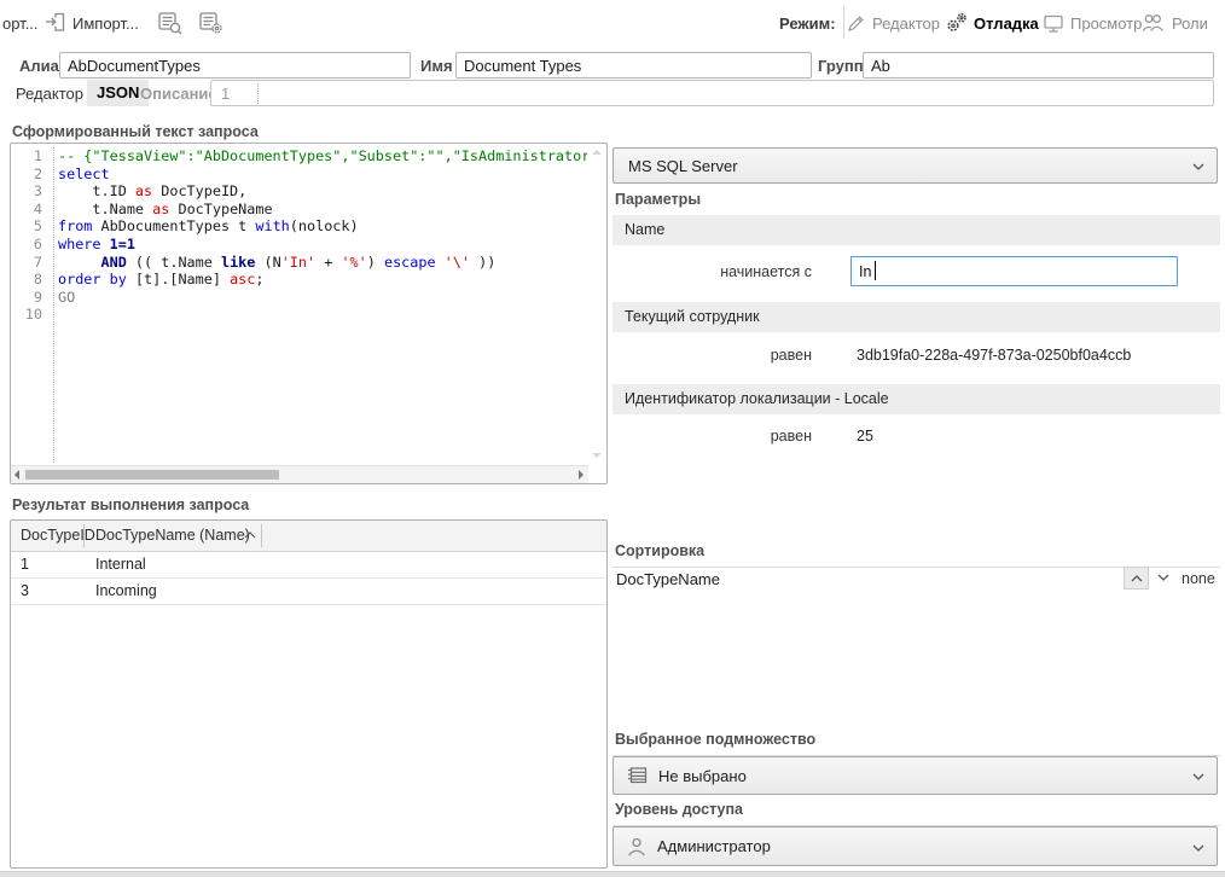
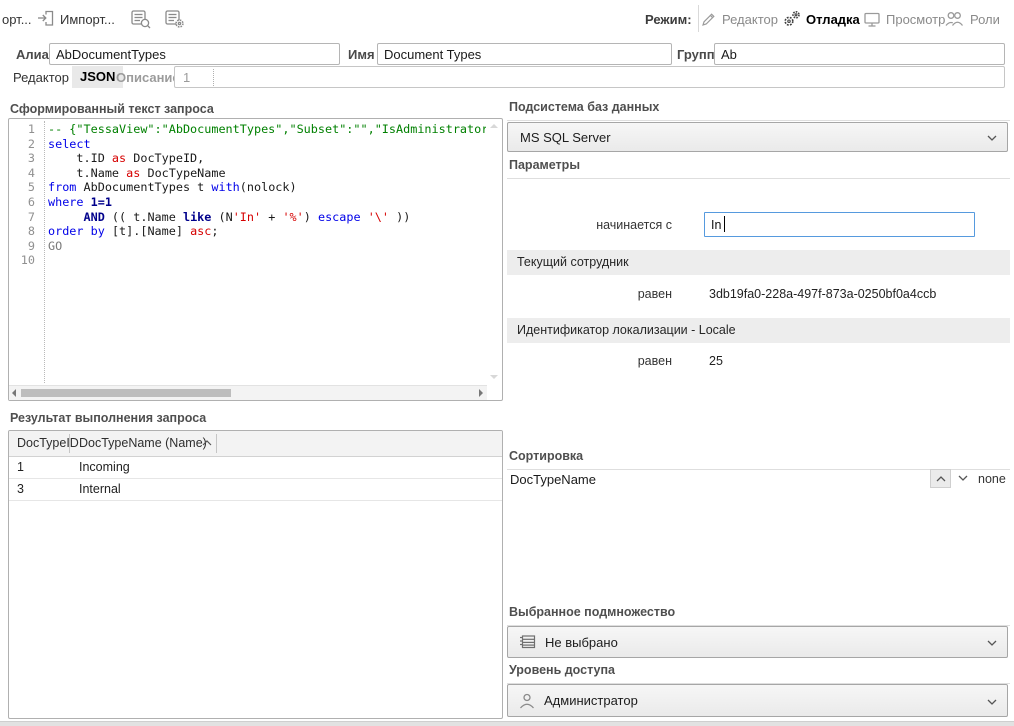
  орт...
  Импорт...
  Режим:
  Редактор
  Отладка
  Просмотр
  Роли
  Алиа
  AbDocumentTypes
  Имя
  Document Types
  Групп
  Ab
  Редактор
  JSON
  Описани
  1
  Сформированный текст запроса
  1
  2
  3
  4
  5
  6
  7
  8
  9
  10
  -- {"TessaView":"AbDocumentTypes","Subset":"","IsAdministrator
  select
  t.ID as DocTypeID,
  t.Name as DocTypeName
  from AbDocumentTypes t with(nolock)
  where 1=1
  AND (( t.Name like (N'In' + '%') escape '\' ))
  order by [t].[Name] asc;
  GO
  Результат выполнения запроса
  DocTypeID
  DocTypeName (Name
  1
- Internal
+ Incoming
  3
- Incoming
+ Internal
+ Подсистема баз данных
  MS SQL Server
  Параметры
- Name
  начинается с
  In
  Текущий сотрудник
  равен
  3db19fa0-228a-497f-873a-0250bf0a4ccb
  Идентификатор локализации - Locale
  равен
  25
  Сортировка
  DocTypeName
  none
  Выбранное подмножество
  Не выбрано
  Уровень доступа
  Администратор
